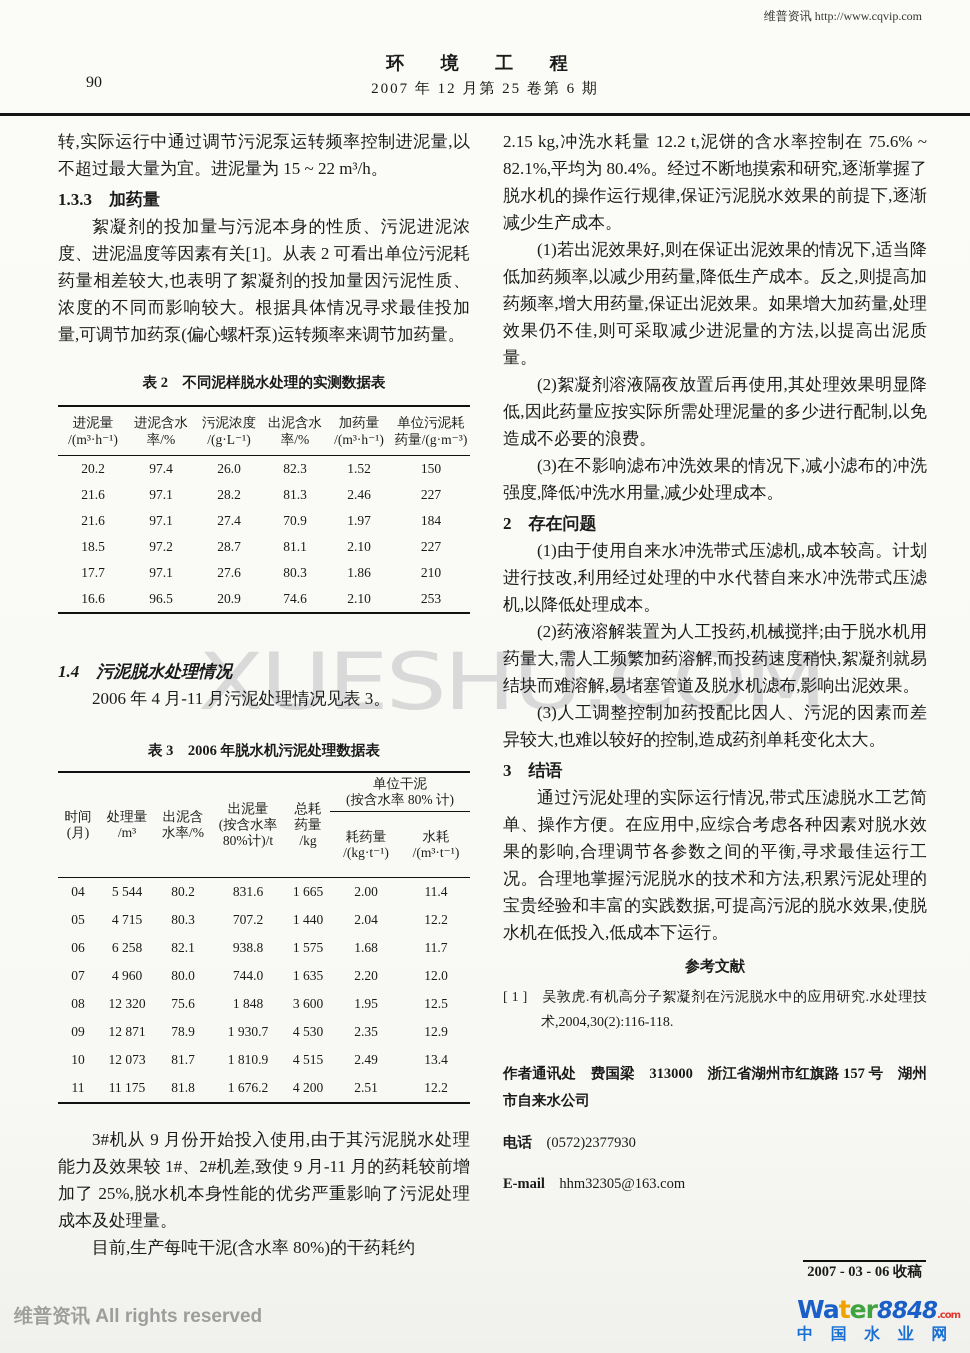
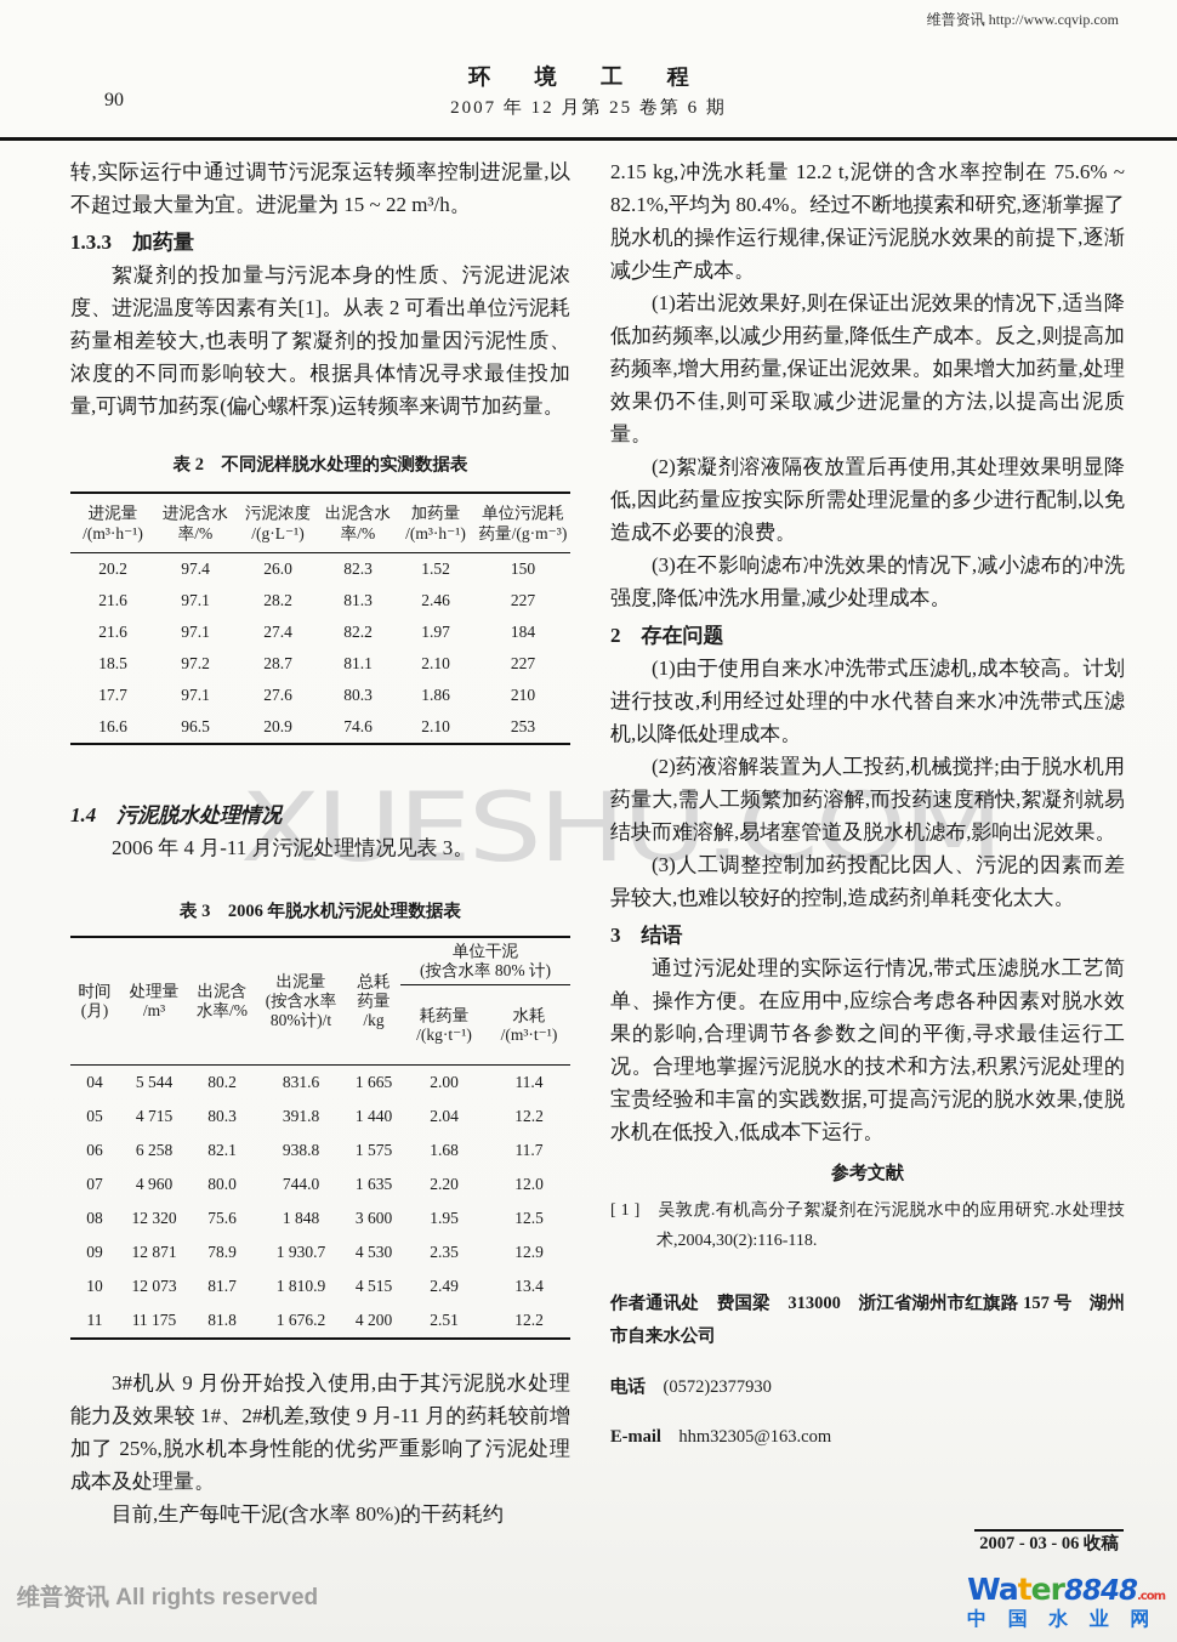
  XUESHU.COM
  维普资讯 http://www.cqvip.com
  环 境 工 程
  2007 年 12 月第 25 卷第 6 期
  90
  转,实际运行中通过调节污泥泵运转频率控制进泥量,以不超过最大量为宜。进泥量为 15 ~ 22 m³/h。
  1.3.3 加药量
  絮凝剂的投加量与污泥本身的性质、污泥进泥浓度、进泥温度等因素有关[1]。从表 2 可看出单位污泥耗药量相差较大,也表明了絮凝剂的投加量因污泥性质、浓度的不同而影响较大。根据具体情况寻求最佳投加量,可调节加药泵(偏心螺杆泵)运转频率来调节加药量。
  表 2 不同泥样脱水处理的实测数据表
  进泥量 /(m³·h⁻¹)	进泥含水 率/%	污泥浓度 /(g·L⁻¹)	出泥含水 率/%	加药量 /(m³·h⁻¹)	单位污泥耗 药量/(g·m⁻³)
  20.2	97.4	26.0	82.3	1.52	150
  21.6	97.1	28.2	81.3	2.46	227
- 21.6	97.1	27.4	70.9	1.97	184
+ 21.6	97.1	27.4	82.2	1.97	184
  18.5	97.2	28.7	81.1	2.10	227
  17.7	97.1	27.6	80.3	1.86	210
  16.6	96.5	20.9	74.6	2.10	253
  1.4 污泥脱水处理情况
  2006 年 4 月-11 月污泥处理情况见表 3。
  表 3 2006 年脱水机污泥处理数据表
  时间 (月)	处理量 /m³	出泥含 水率/%	出泥量 (按含水率 80%计)/t	总耗 药量 /kg	单位干泥 (按含水率 80% 计)
  耗药量 /(kg·t⁻¹)	水耗 /(m³·t⁻¹)
  04	5 544	80.2	831.6	1 665	2.00	11.4
- 05	4 715	80.3	707.2	1 440	2.04	12.2
+ 05	4 715	80.3	391.8	1 440	2.04	12.2
  06	6 258	82.1	938.8	1 575	1.68	11.7
  07	4 960	80.0	744.0	1 635	2.20	12.0
  08	12 320	75.6	1 848	3 600	1.95	12.5
  09	12 871	78.9	1 930.7	4 530	2.35	12.9
  10	12 073	81.7	1 810.9	4 515	2.49	13.4
  11	11 175	81.8	1 676.2	4 200	2.51	12.2
  3#机从 9 月份开始投入使用,由于其污泥脱水处理能力及效果较 1#、2#机差,致使 9 月-11 月的药耗较前增加了 25%,脱水机本身性能的优劣严重影响了污泥处理成本及处理量。
  目前,生产每吨干泥(含水率 80%)的干药耗约
  2.15 kg,冲洗水耗量 12.2 t,泥饼的含水率控制在 75.6% ~ 82.1%,平均为 80.4%。经过不断地摸索和研究,逐渐掌握了脱水机的操作运行规律,保证污泥脱水效果的前提下,逐渐减少生产成本。
  (1)若出泥效果好,则在保证出泥效果的情况下,适当降低加药频率,以减少用药量,降低生产成本。反之,则提高加药频率,增大用药量,保证出泥效果。如果增大加药量,处理效果仍不佳,则可采取减少进泥量的方法,以提高出泥质量。
  (2)絮凝剂溶液隔夜放置后再使用,其处理效果明显降低,因此药量应按实际所需处理泥量的多少进行配制,以免造成不必要的浪费。
  (3)在不影响滤布冲洗效果的情况下,减小滤布的冲洗强度,降低冲洗水用量,减少处理成本。
  2 存在问题
  (1)由于使用自来水冲洗带式压滤机,成本较高。计划进行技改,利用经过处理的中水代替自来水冲洗带式压滤机,以降低处理成本。
  (2)药液溶解装置为人工投药,机械搅拌;由于脱水机用药量大,需人工频繁加药溶解,而投药速度稍快,絮凝剂就易结块而难溶解,易堵塞管道及脱水机滤布,影响出泥效果。
  (3)人工调整控制加药投配比因人、污泥的因素而差异较大,也难以较好的控制,造成药剂单耗变化太大。
  3 结语
  通过污泥处理的实际运行情况,带式压滤脱水工艺简单、操作方便。在应用中,应综合考虑各种因素对脱水效果的影响,合理调节各参数之间的平衡,寻求最佳运行工况。合理地掌握污泥脱水的技术和方法,积累污泥处理的宝贵经验和丰富的实践数据,可提高污泥的脱水效果,使脱水机在低投入,低成本下运行。
  参考文献
  [ 1 ] 吴敦虎.有机高分子絮凝剂在污泥脱水中的应用研究.水处理技术,2004,30(2):116-118.
  作者通讯处 费国梁 313000 浙江省湖州市红旗路 157 号 湖州市自来水公司
  电话 (0572)2377930
  E-mail hhm32305@163.com
  2007 - 03 - 06 收稿
  Water8848.com
  中 国 水 业 网
  维普资讯 All rights reserved
